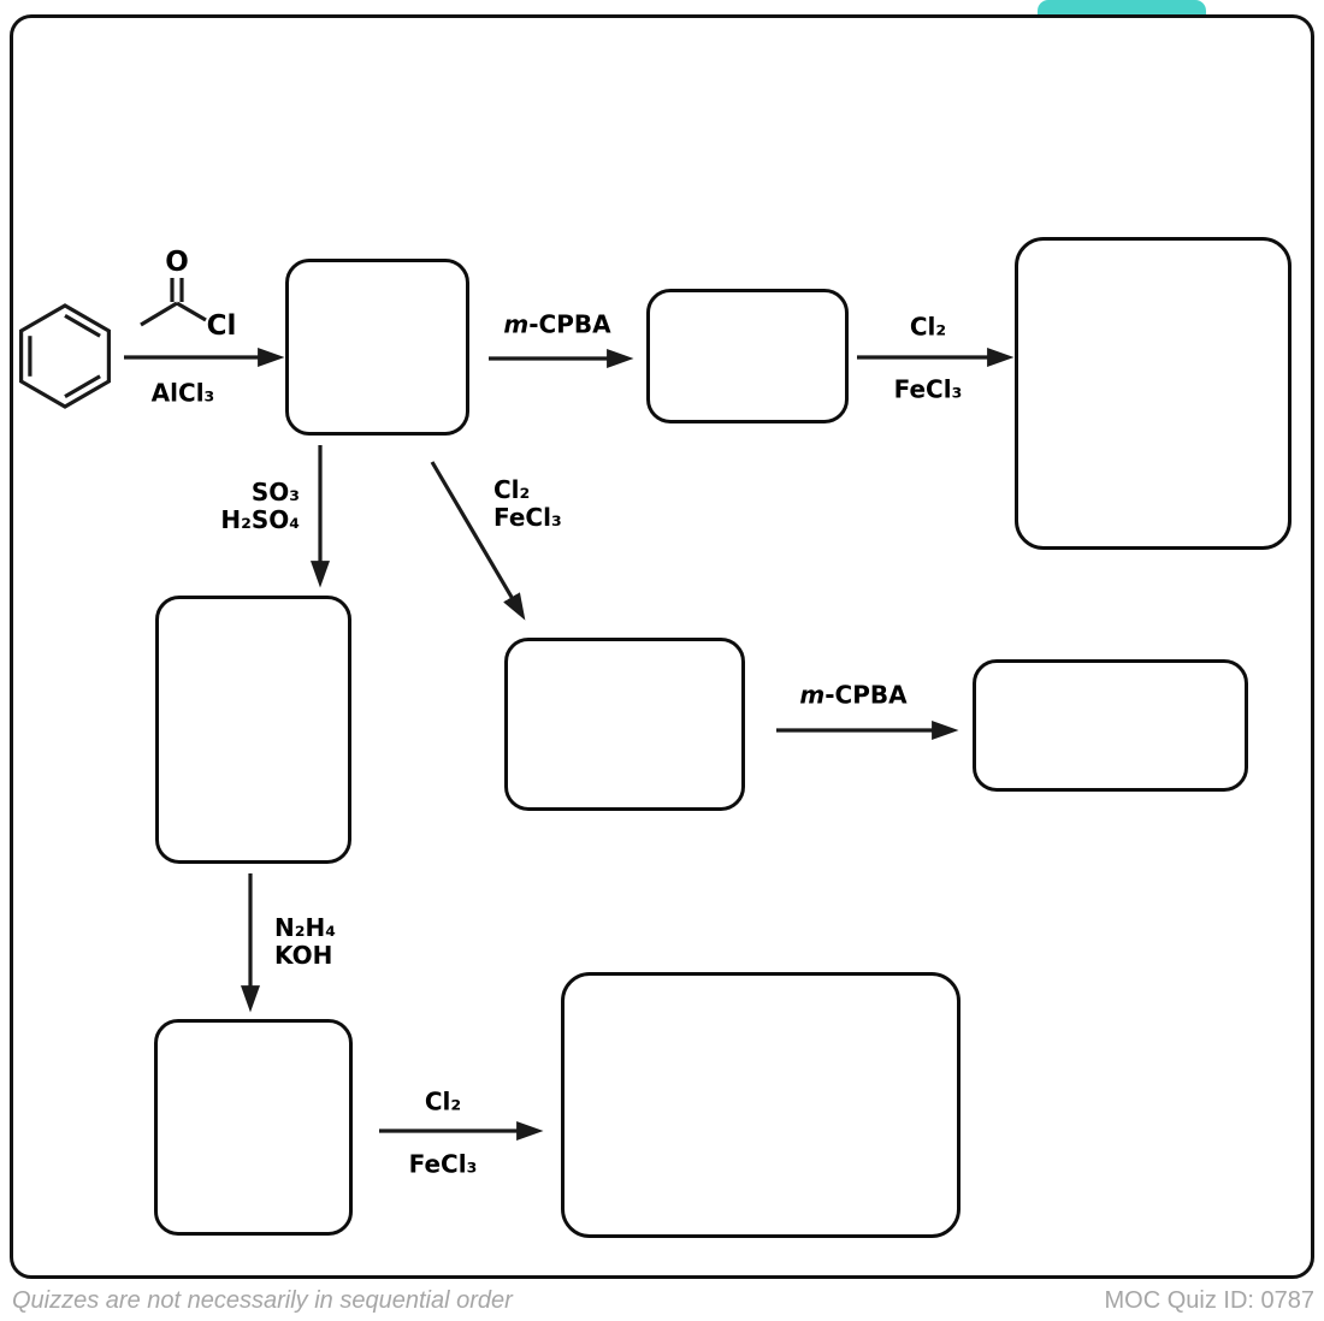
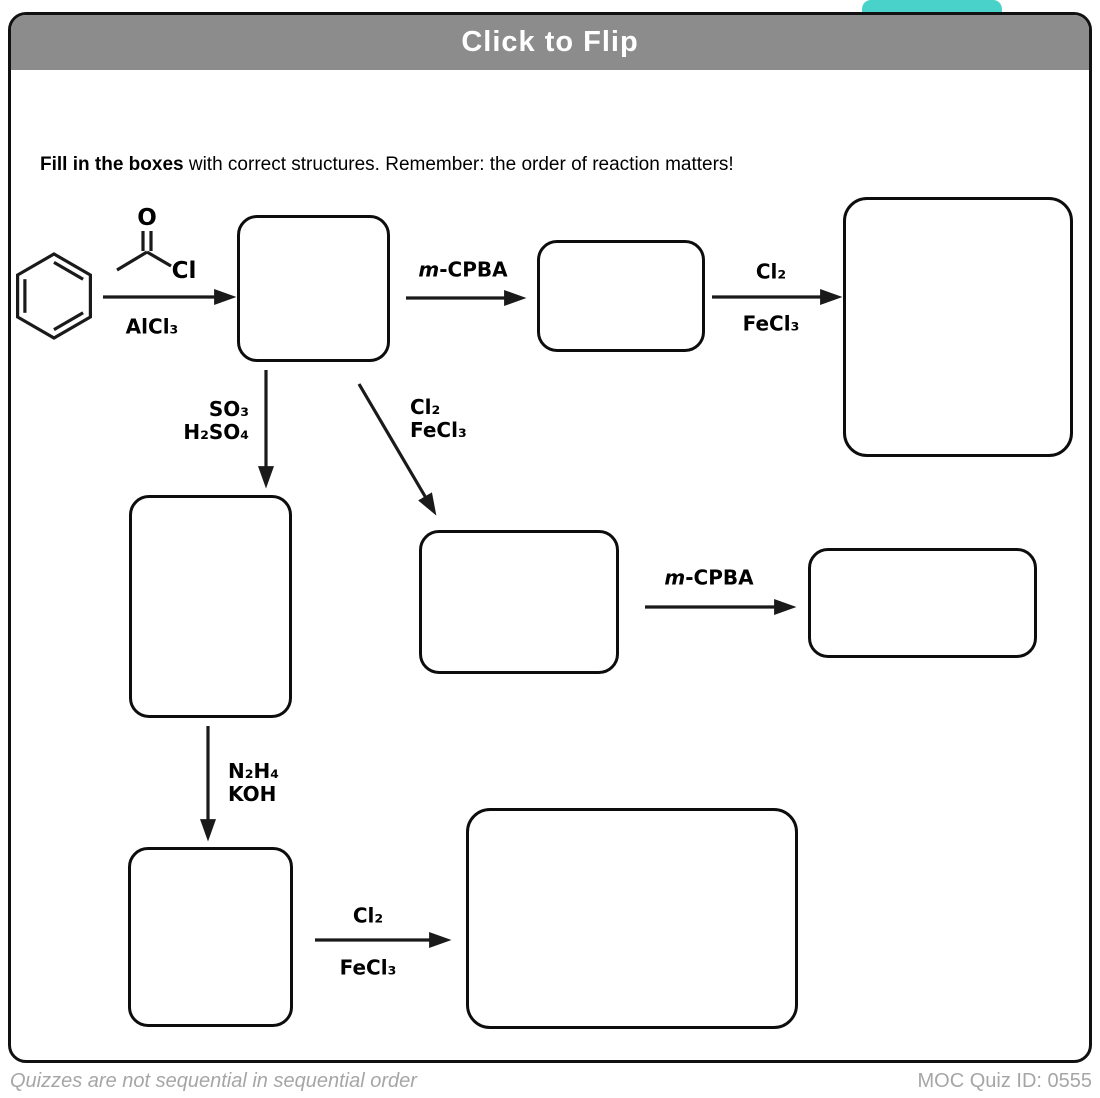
+ Click to Flip
+ Fill in the boxes with correct structures. Remember: the order of reaction matters!
  O
  Cl
  AlCl₃
  m-CPBA
  Cl₂
  FeCl₃
  SO₃
  H₂SO₄
  Cl₂
  FeCl₃
  m-CPBA
  N₂H₄
  KOH
  Cl₂
  FeCl₃
- Quizzes are not necessarily in sequential order
+ Quizzes are not sequential in sequential order
- MOC Quiz ID: 0787
+ MOC Quiz ID: 0555
